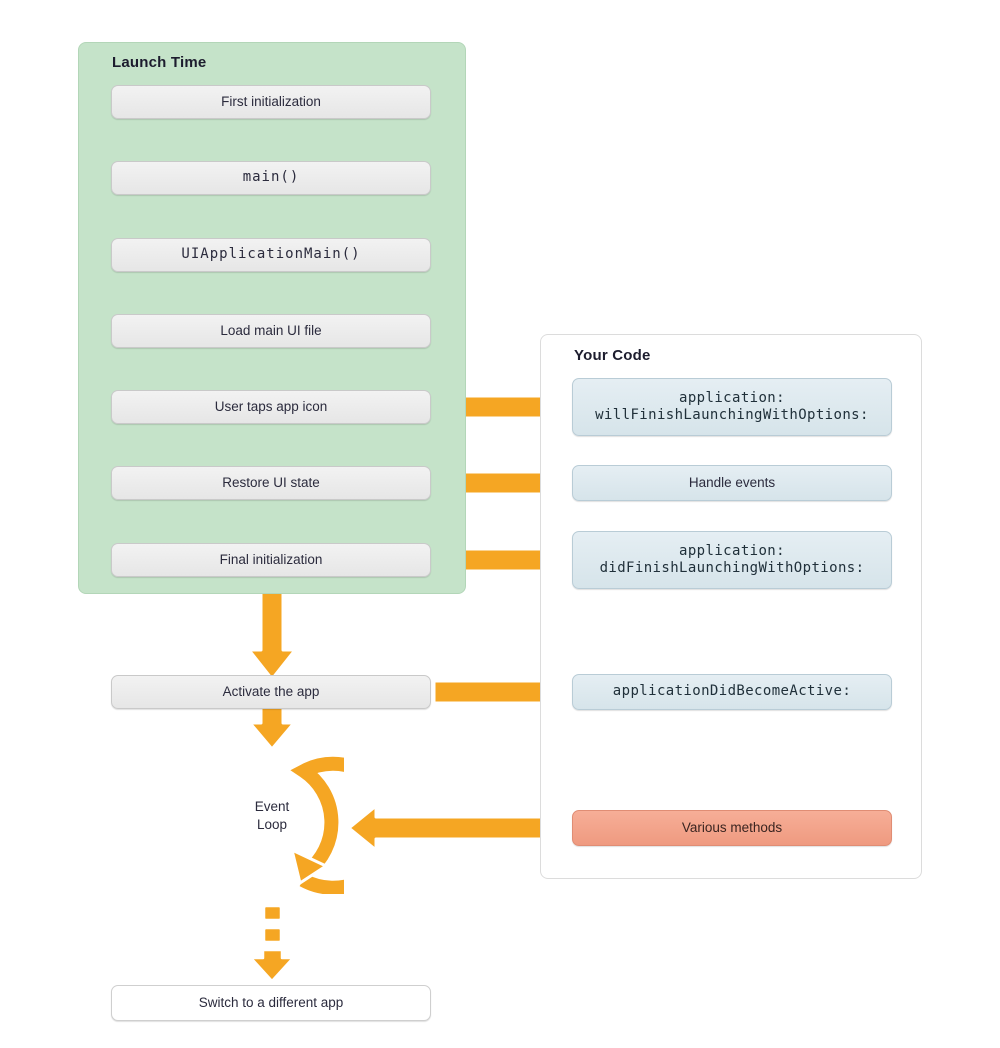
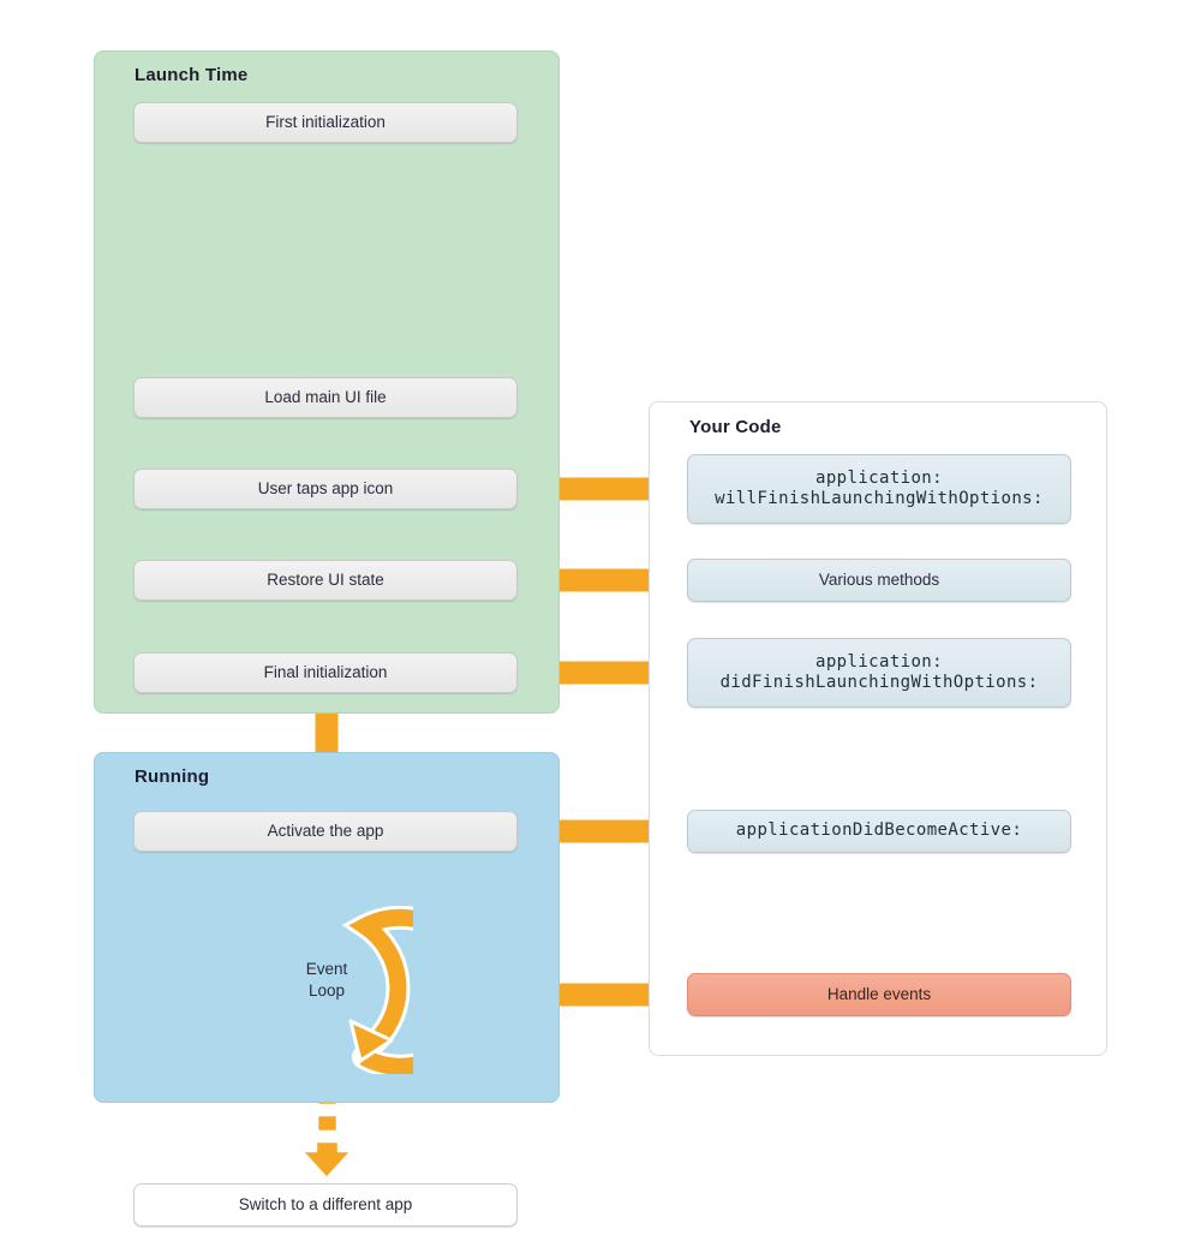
  Launch Time
  First initialization
- main()
- UIApplicationMain()
  Load main UI file
  User taps app icon
  Restore UI state
  Final initialization
+ Running
  Activate the app
  Event
  Loop
  Your Code
  application:
  willFinishLaunchingWithOptions:
- Handle events
+ Various methods
  application:
  didFinishLaunchingWithOptions:
  applicationDidBecomeActive:
- Various methods
+ Handle events
  Switch to a different app
